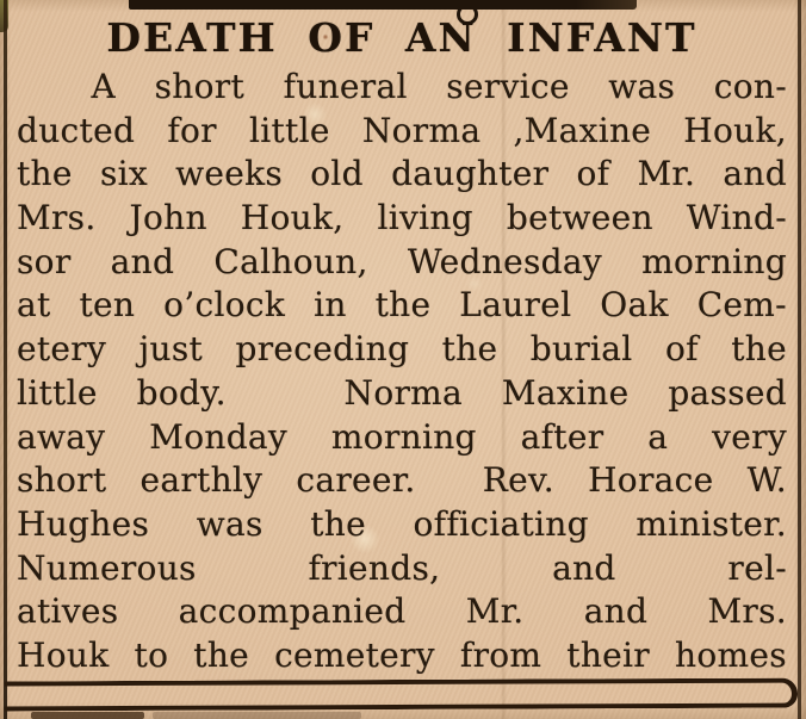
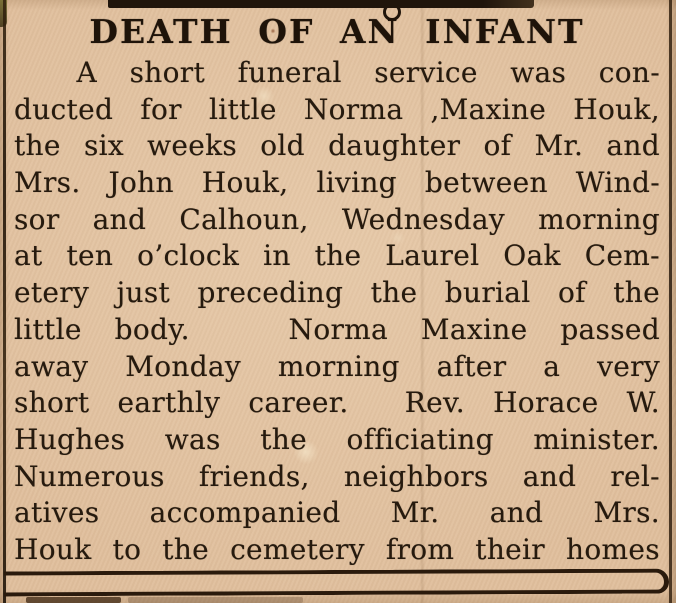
  DEATH OF AN INFANT
  A
  short
  funeral
  service
  was
  con-
  ducted
  for
  little
  Norma
  ,Maxine
  Houk,
  the
  six
  weeks
  old
  daughter
  of
  Mr.
  and
  Mrs.
  John
  Houk,
  living
  between
  Wind-
  sor
  and
  Calhoun,
  Wednesday
  morning
  at
  ten
  o’clock
  in
  the
  Laurel
  Oak
  Cem-
  etery
  just
  preceding
  the
  burial
  of
  the
  little
  body.
  Norma
  Maxine
  passed
  away
  Monday
  morning
  after
  a
  very
  short
  earthly
  career.
  Rev.
  Horace
  W.
  Hughes
  was
  the
  officiating
  minister.
  Numerous
  friends,
+ neighbors
  and
  rel-
  atives
  accompanied
  Mr.
  and
  Mrs.
  Houk
  to
  the
  cemetery
  from
  their
  homes
